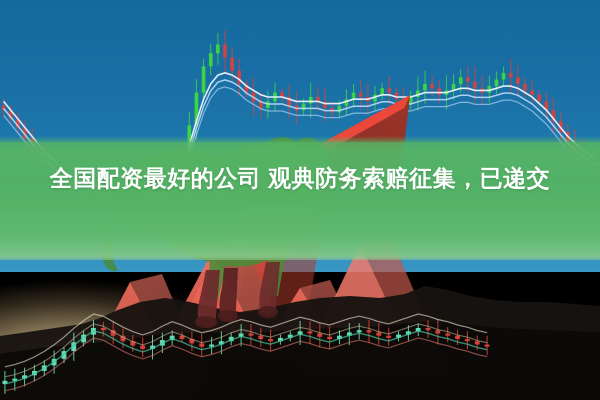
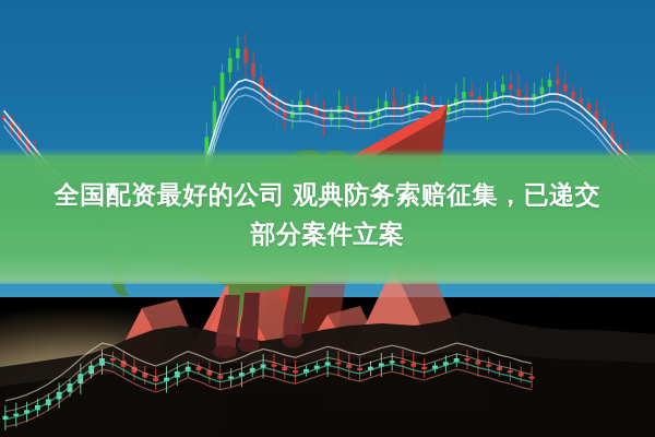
  全国配资最好的公司 观典防务索赔征集，已递交
+ 部分案件立案
